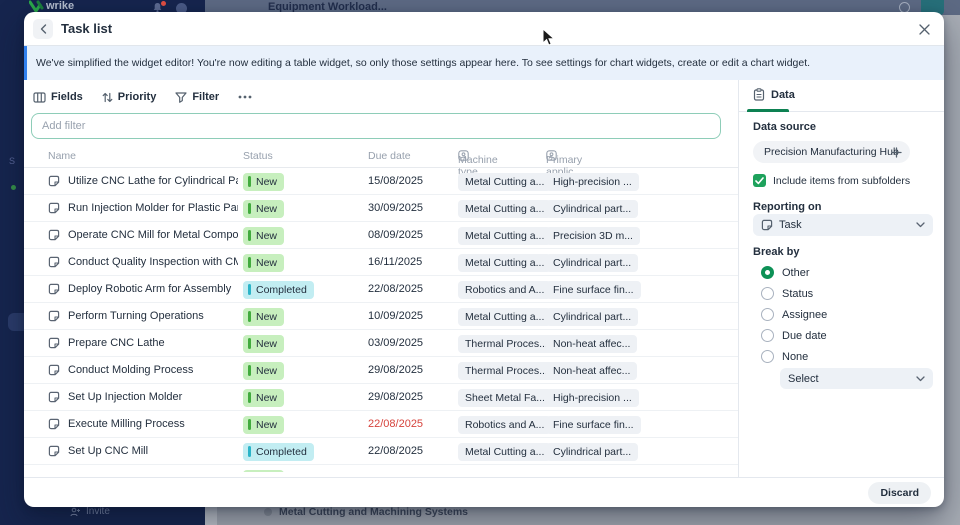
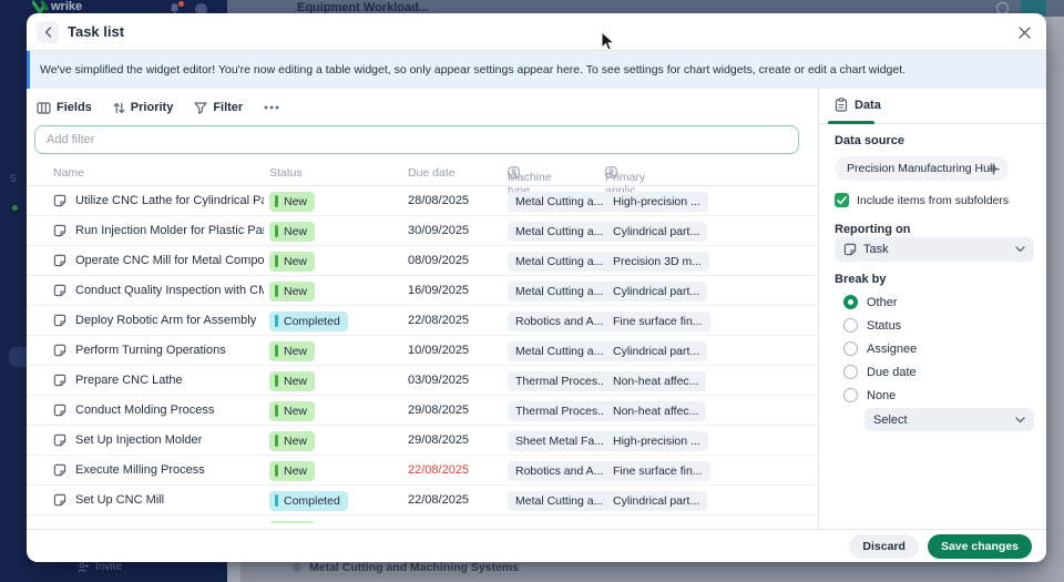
  wrike
  Equipment Workload...
  S
  Invite
  Metal Cutting and Machining Systems
  Task list
- We've simplified the widget editor! You're now editing a table widget, so only those settings appear here. To see settings for chart widgets, create or edit a chart widget.
+ We've simplified the widget editor! You're now editing a table widget, so only appear settings appear here. To see settings for chart widgets, create or edit a chart widget.
  Fields
  Priority
  Filter
  Add filter
  Name
  Status
  Due date
  Machine t
  Utilize CNC Lathe for Cylindrical P
  New
- 15/08/2025
+ 28/08/2025
  Metal Cutting a...
  High-precision ...
  Run Injection Molder for Plastic Pa
  New
  30/09/2025
  Metal Cutting a...
  Cylindrical part...
  Operate CNC Mill for Metal Compo
  New
  08/09/2025
  Metal Cutting a...
  Precision 3D m...
  Conduct Quality Inspection with CM
  New
- 16/11/2025
+ 16/09/2025
  Metal Cutting a...
  Cylindrical part...
  Deploy Robotic Arm for Assembly
  Completed
  22/08/2025
  Robotics and A...
  Fine surface fin...
  Perform Turning Operations
  New
  10/09/2025
  Metal Cutting a...
  Cylindrical part...
  Prepare CNC Lathe
  New
  03/09/2025
  Thermal Proces..
  Non-heat affec...
  Conduct Molding Process
  New
  29/08/2025
  Thermal Proces..
  Non-heat affec...
  Set Up Injection Molder
  New
  29/08/2025
  Sheet Metal Fa...
  High-precision ...
  Execute Milling Process
  New
  22/08/2025
  Robotics and A...
  Fine surface fin...
  Set Up CNC Mill
  Completed
  22/08/2025
  Metal Cutting a...
  Cylindrical part...
  Data
  Data source
  Precision Manufacturing Hu
  Include items from subfolders
  Reporting on
  Task
  Break by
  Other
  Status
  Assignee
  Due date
  None
  Select
  Discard
+ Save changes
